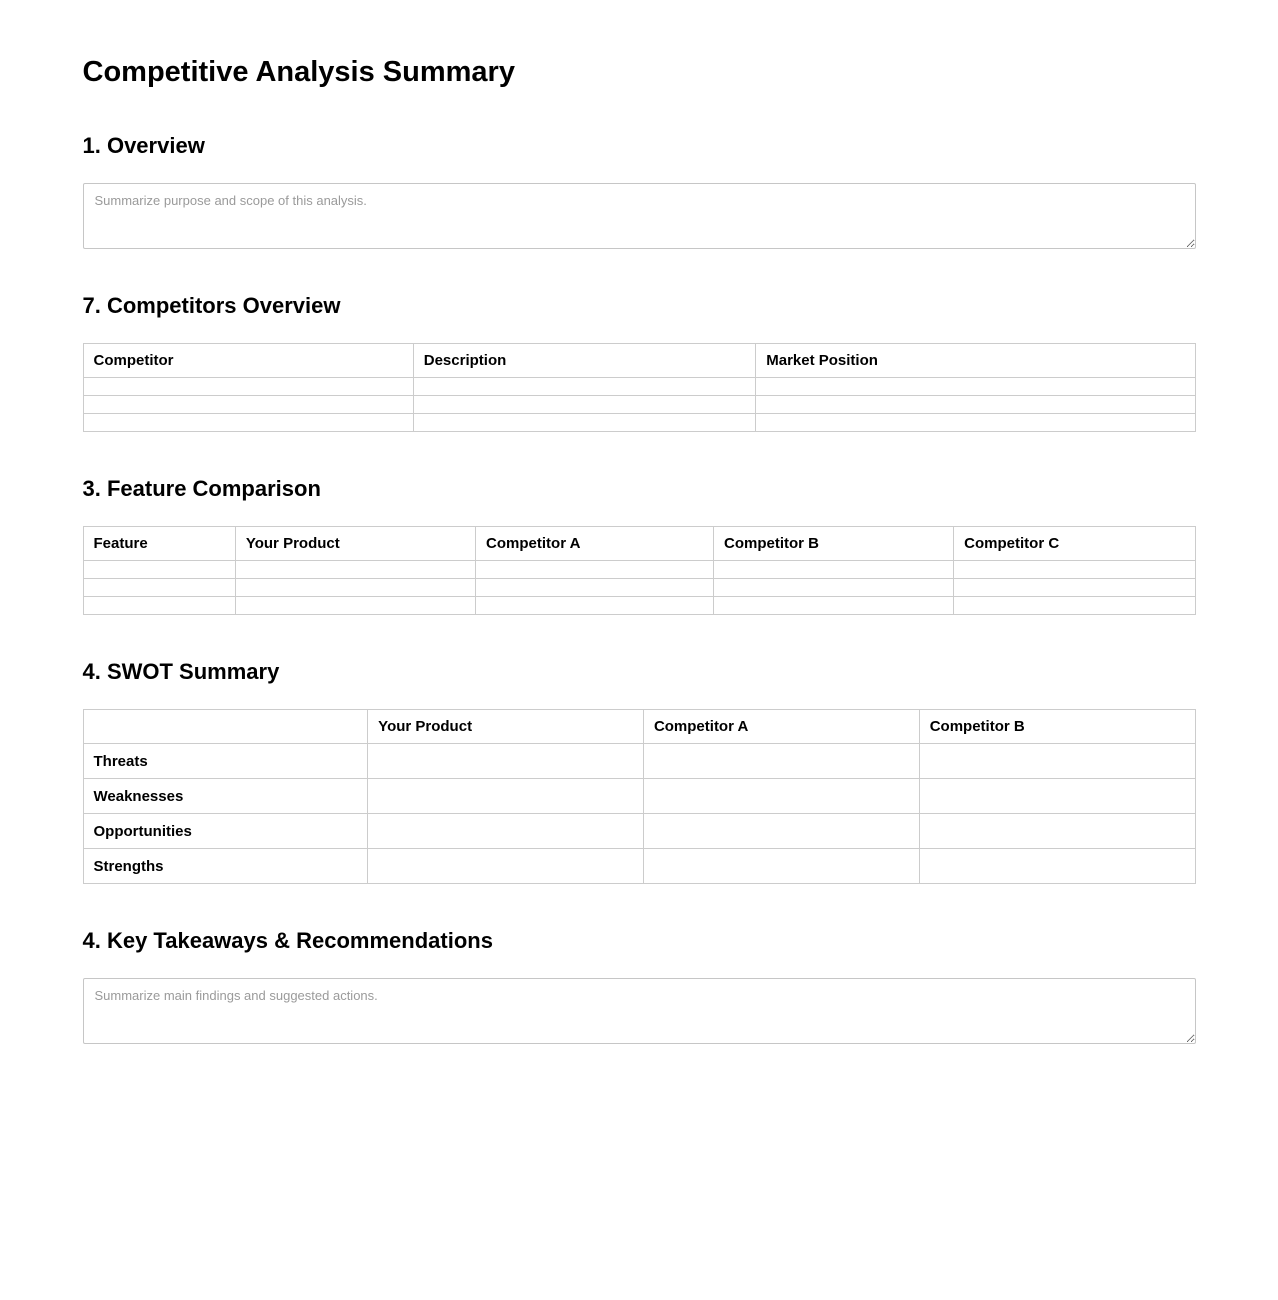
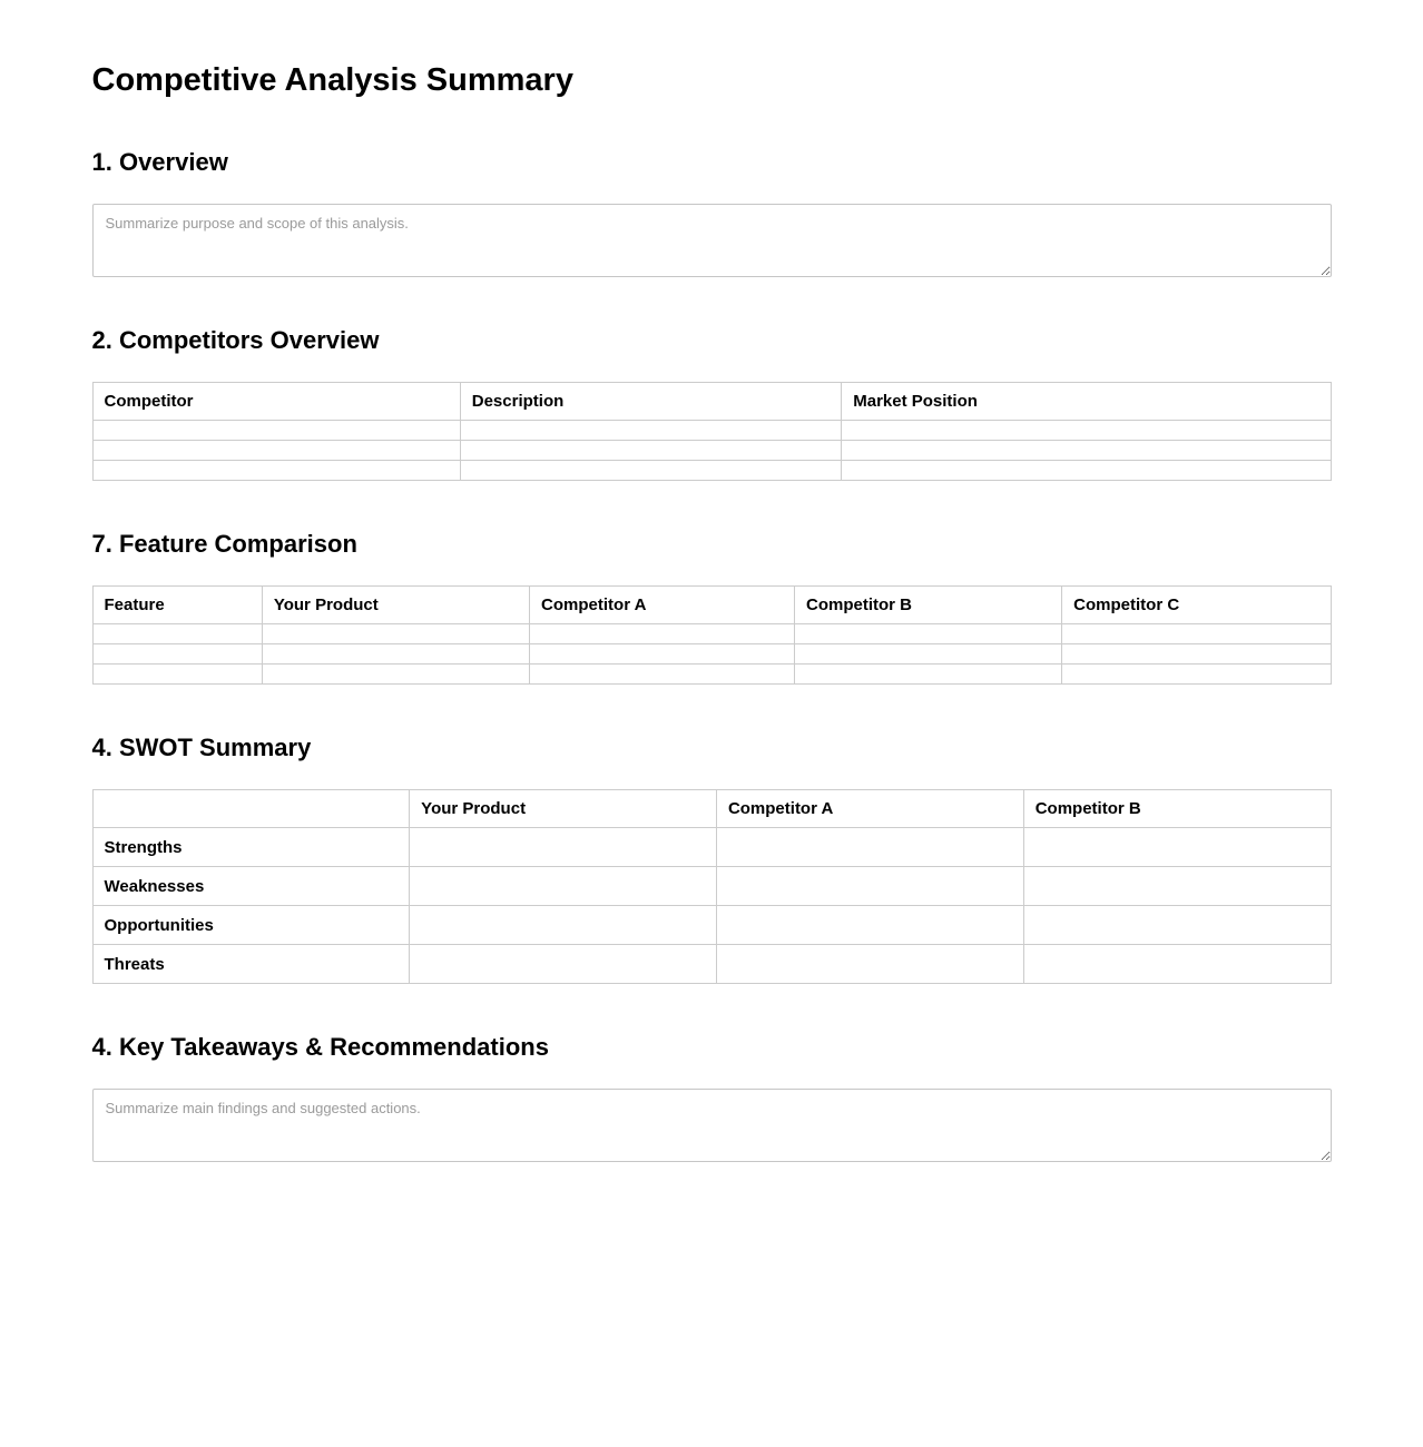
  Competitive Analysis Summary
  1. Overview
  Summarize purpose and scope of this analysis.
- 7. Competitors Overview
+ 2. Competitors Overview
  Competitor	Description	Market Position
- 3. Feature Comparison
+ 7. Feature Comparison
  Feature	Your Product	Competitor A	Competitor B	Competitor C
  4. SWOT Summary
  	Your Product	Competitor A	Competitor B
- Threats
+ Strengths
  Weaknesses
  Opportunities
- Strengths
+ Threats
  4. Key Takeaways & Recommendations
  Summarize main findings and suggested actions.
